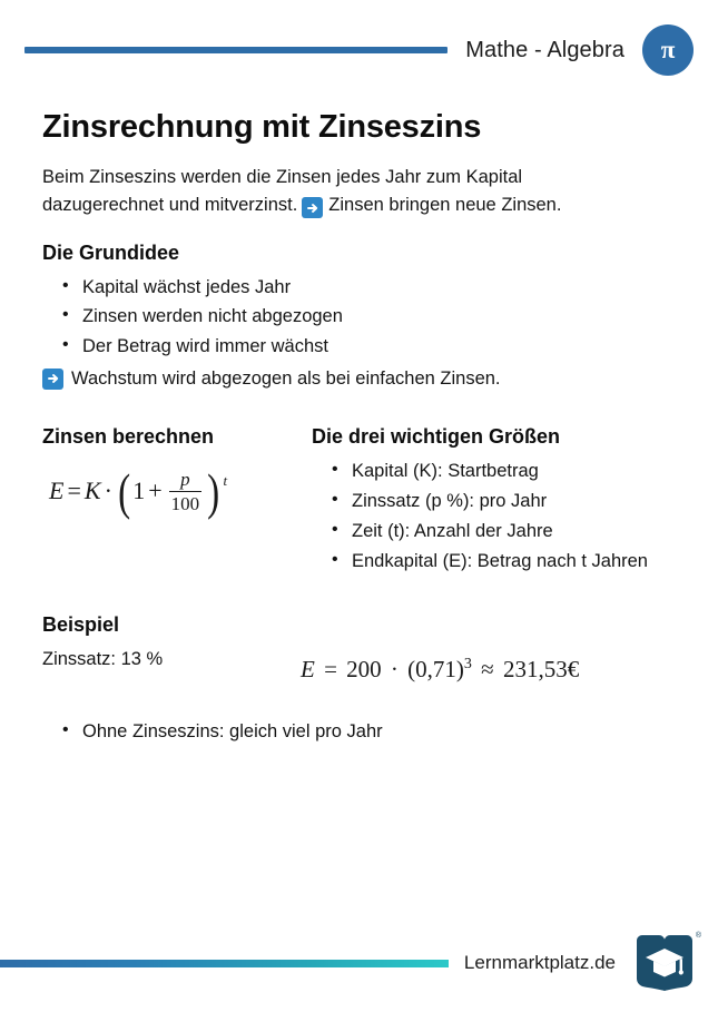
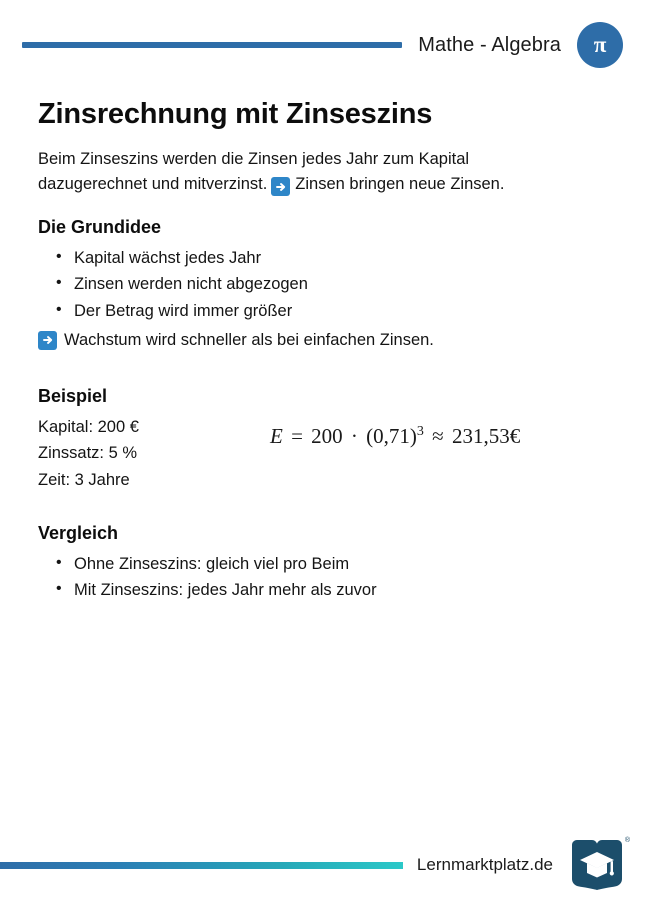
  Mathe - Algebra
  π
  Zinsrechnung mit Zinseszins
  Beim Zinseszins werden die Zinsen jedes Jahr zum Kapital dazugerechnet und mitverzinst. Zinsen bringen neue Zinsen.
  Die Grundidee
  Kapital wächst jedes Jahr
  Zinsen werden nicht abgezogen
- Der Betrag wird immer wächst
+ Der Betrag wird immer größer
- Wachstum wird abgezogen als bei einfachen Zinsen.
+ Wachstum wird schneller als bei einfachen Zinsen.
- Zinsen berechnen
- E
- =
- K
- ·
- (
- 1
- +
- p
- 100
- )
- t
- Die drei wichtigen Größen
- Kapital (K): Startbetrag
- Zinssatz (p %): pro Jahr
- Zeit (t): Anzahl der Jahre
- Endkapital (E): Betrag nach t Jahren
  Beispiel
+ Kapital: 200 €
- Zinssatz: 13 %
+ Zinssatz: 5 %
+ Zeit: 3 Jahre
  E = 200 · (0,71)3 ≈ 231,53€
+ Vergleich
- Ohne Zinseszins: gleich viel pro Jahr
+ Ohne Zinseszins: gleich viel pro Beim
+ Mit Zinseszins: jedes Jahr mehr als zuvor
  Lernmarktplatz.de
